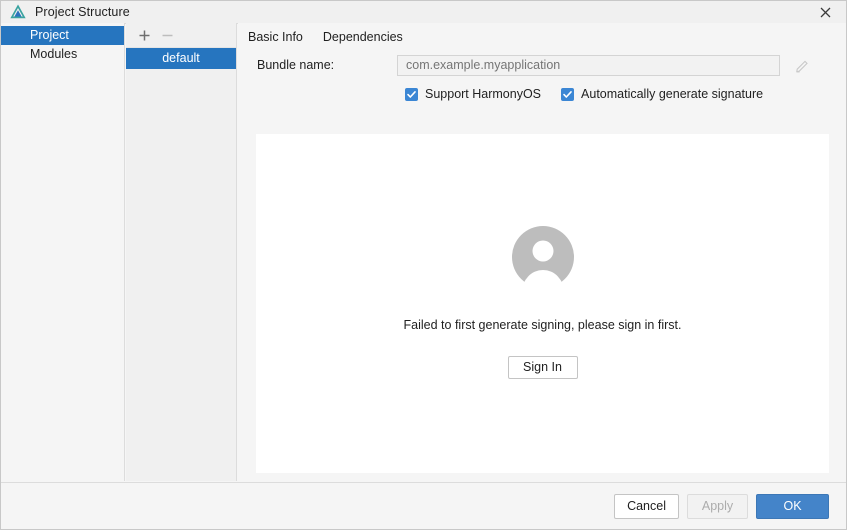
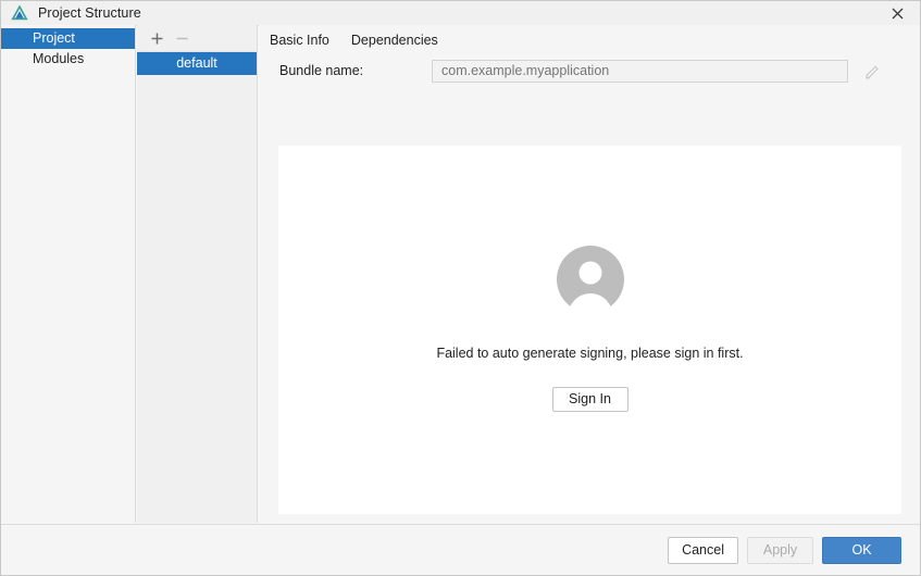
  Project Structure
  Project
  Modules
  default
  Basic Info
  Dependencies
  Bundle name:
  com.example.myapplication
- Support HarmonyOS
- Automatically generate signature
- Failed to first generate signing, please sign in first.
+ Failed to auto generate signing, please sign in first.
  Sign In
  Cancel
  Apply
  OK
